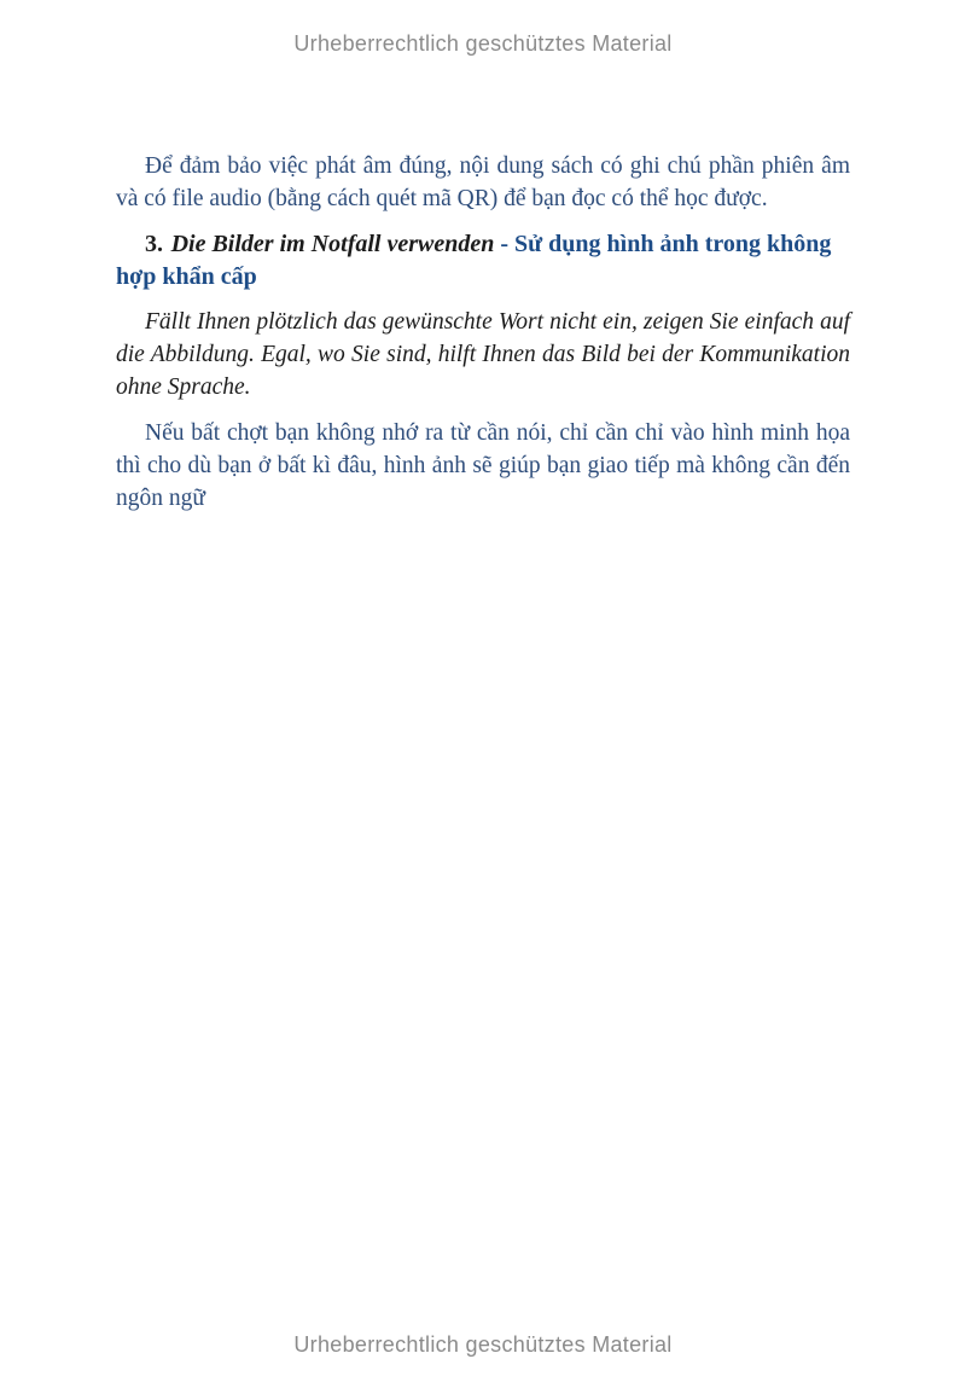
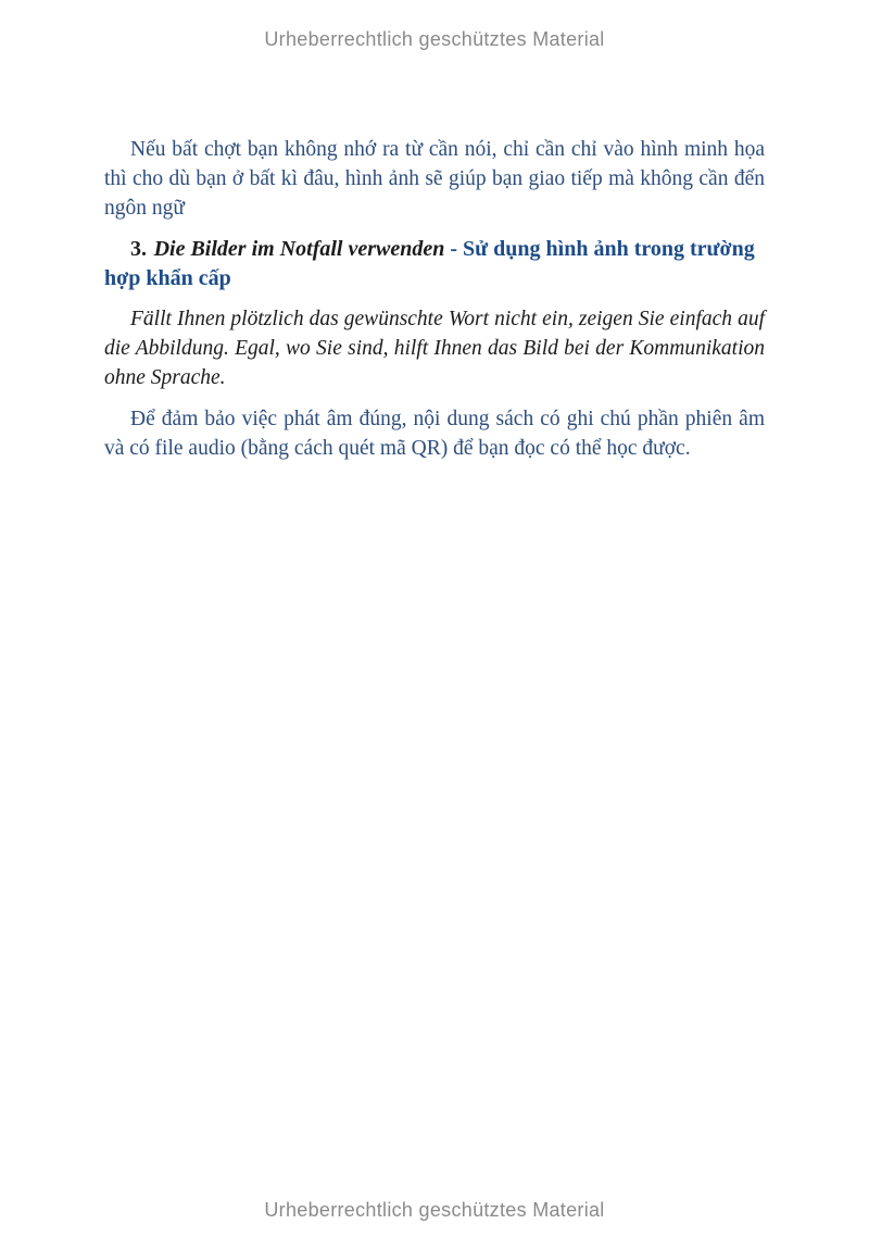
  Urheberrechtlich geschütztes Material
- Để đảm bảo việc phát âm đúng, nội dung sách có ghi chú phần phiên âm và có file audio (bằng cách quét mã QR) để bạn đọc có thể học được.
+ Nếu bất chợt bạn không nhớ ra từ cần nói, chỉ cần chỉ vào hình minh họa thì cho dù bạn ở bất kì đâu, hình ảnh sẽ giúp bạn giao tiếp mà không cần đến ngôn ngữ
- 3. Die Bilder im Notfall verwenden - Sử dụng hình ảnh trong không hợp khẩn cấp
+ 3. Die Bilder im Notfall verwenden - Sử dụng hình ảnh trong trường hợp khẩn cấp
  Fällt Ihnen plötzlich das gewünschte Wort nicht ein, zeigen Sie einfach auf die Abbildung. Egal, wo Sie sind, hilft Ihnen das Bild bei der Kommunikation ohne Sprache.
- Nếu bất chợt bạn không nhớ ra từ cần nói, chỉ cần chỉ vào hình minh họa thì cho dù bạn ở bất kì đâu, hình ảnh sẽ giúp bạn giao tiếp mà không cần đến ngôn ngữ
+ Để đảm bảo việc phát âm đúng, nội dung sách có ghi chú phần phiên âm và có file audio (bằng cách quét mã QR) để bạn đọc có thể học được.
  Urheberrechtlich geschütztes Material
